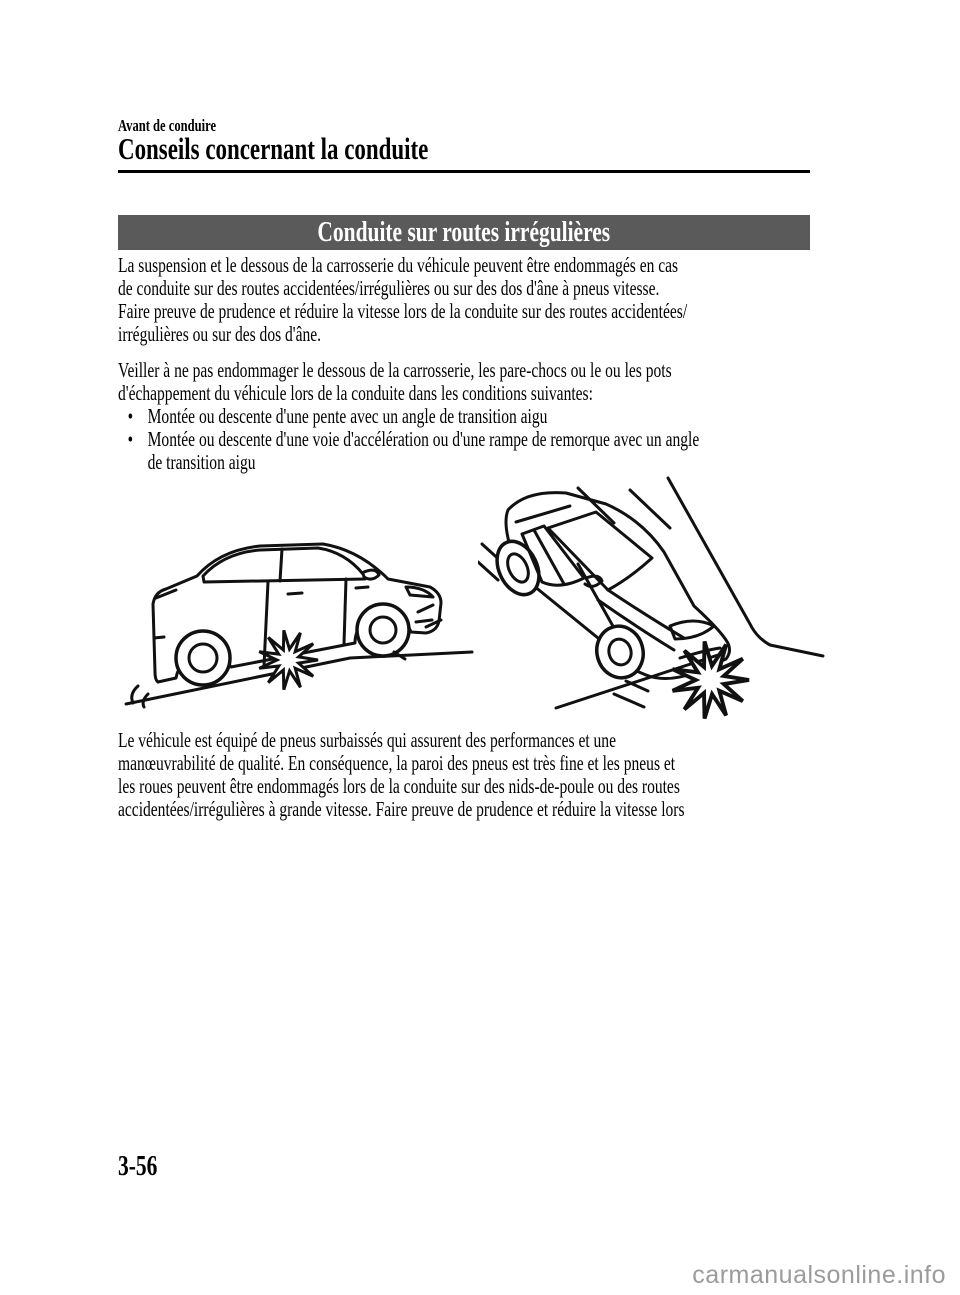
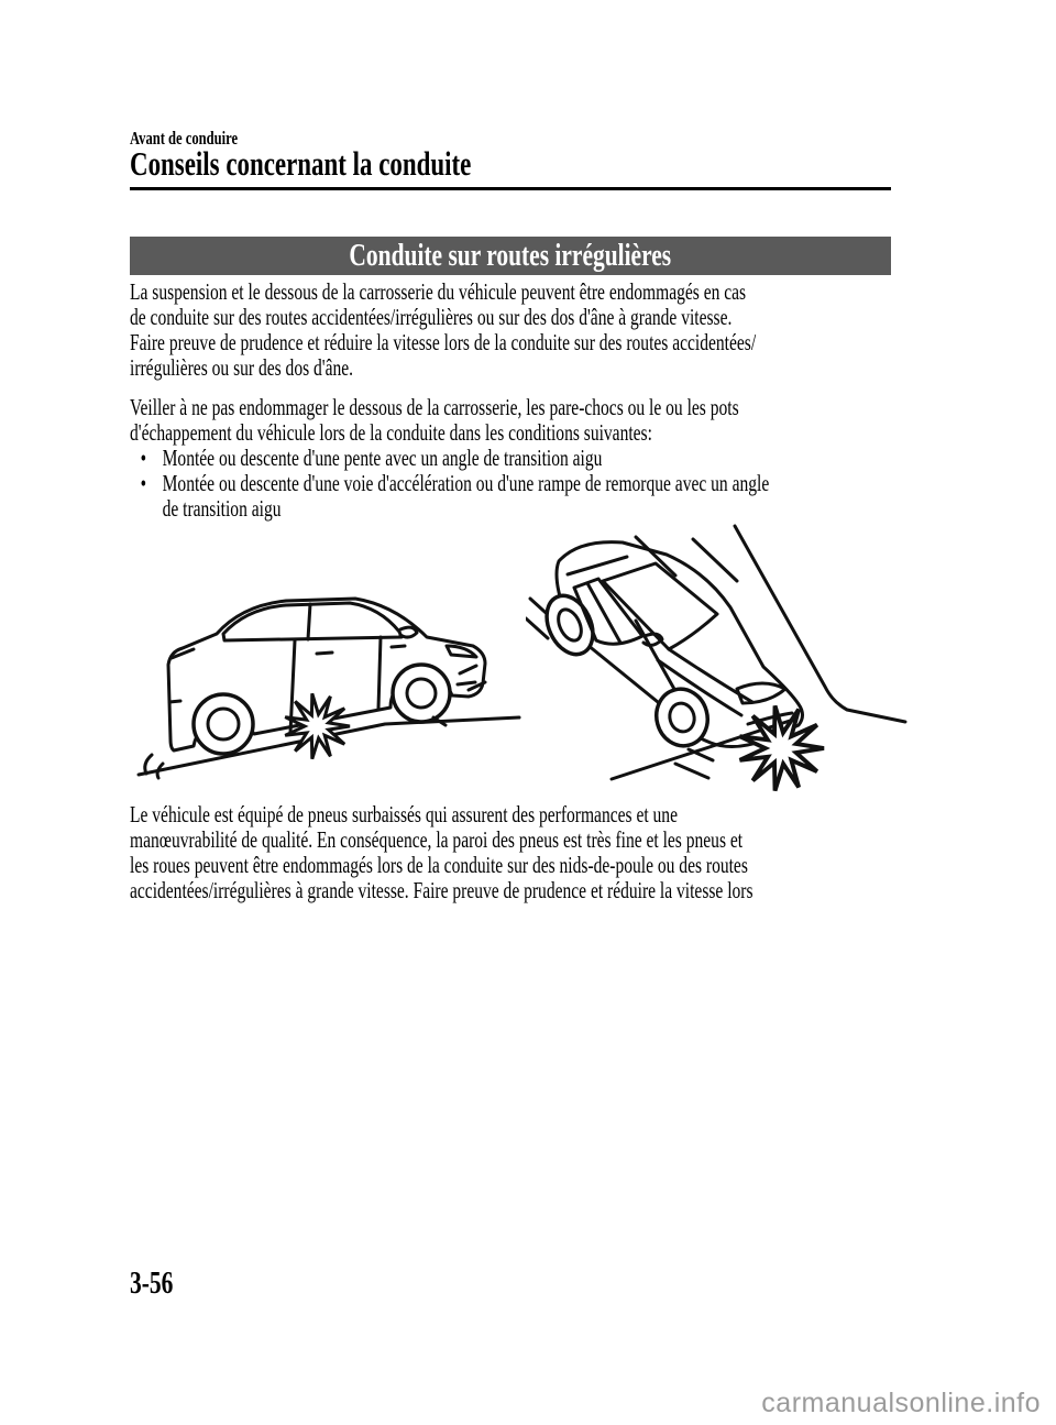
  Avant de conduire
  Conseils concernant la conduite
  Conduite sur routes irrégulières
  La suspension et le dessous de la carrosserie du véhicule peuvent être endommagés en cas
- de conduite sur des routes accidentées/irrégulières ou sur des dos d'âne à pneus vitesse.
+ de conduite sur des routes accidentées/irrégulières ou sur des dos d'âne à grande vitesse.
  Faire preuve de prudence et réduire la vitesse lors de la conduite sur des routes accidentées/
  irrégulières ou sur des dos d'âne.
  Veiller à ne pas endommager le dessous de la carrosserie, les pare-chocs ou le ou les pots
  d'échappement du véhicule lors de la conduite dans les conditions suivantes:
  • Montée ou descente d'une pente avec un angle de transition aigu
  • Montée ou descente d'une voie d'accélération ou d'une rampe de remorque avec un angle
  de transition aigu
  Le véhicule est équipé de pneus surbaissés qui assurent des performances et une
  manœuvrabilité de qualité. En conséquence, la paroi des pneus est très fine et les pneus et
  les roues peuvent être endommagés lors de la conduite sur des nids-de-poule ou des routes
  accidentées/irrégulières à grande vitesse. Faire preuve de prudence et réduire la vitesse lors
  3-56
  carmanualsonline.info
